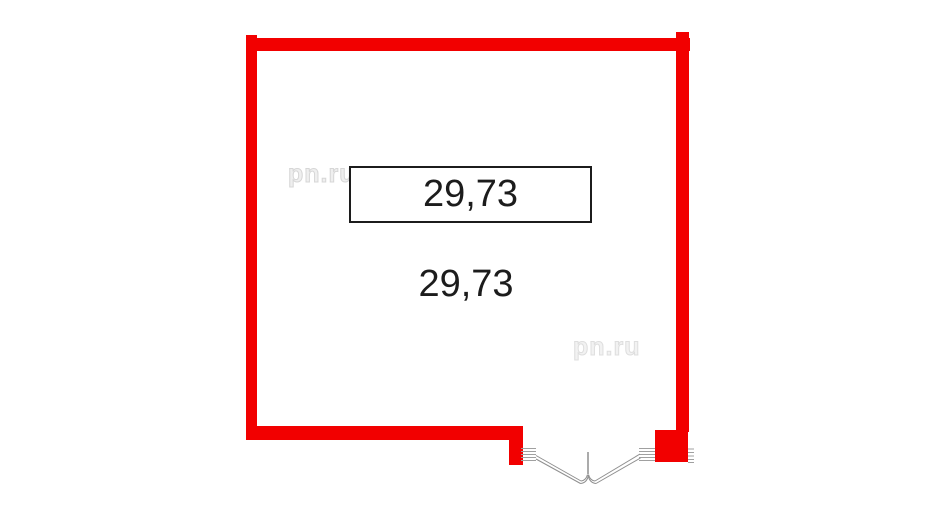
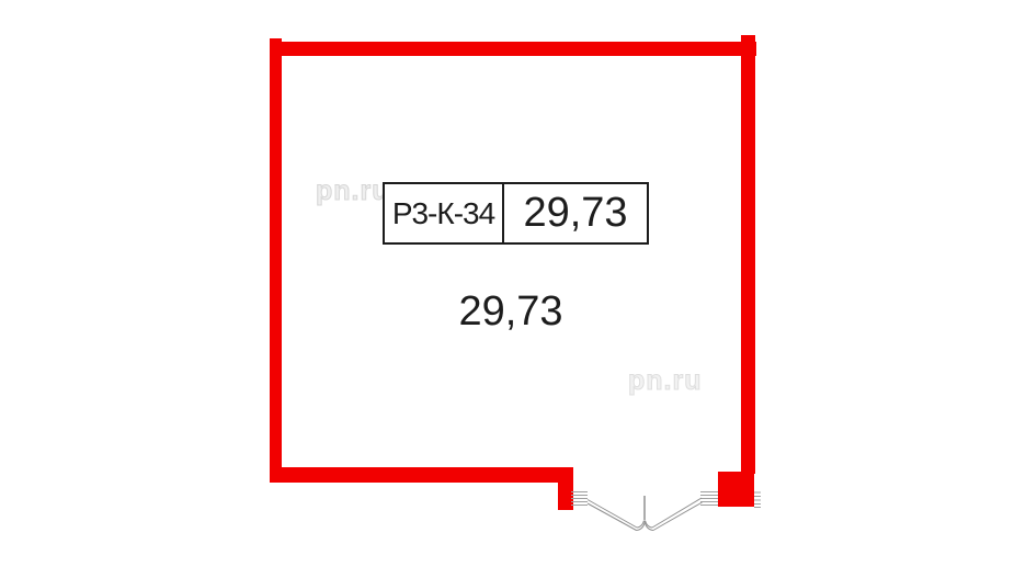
  pn.ru
  pn.ru
+ Р3-К-34
  29,73
  29,73
